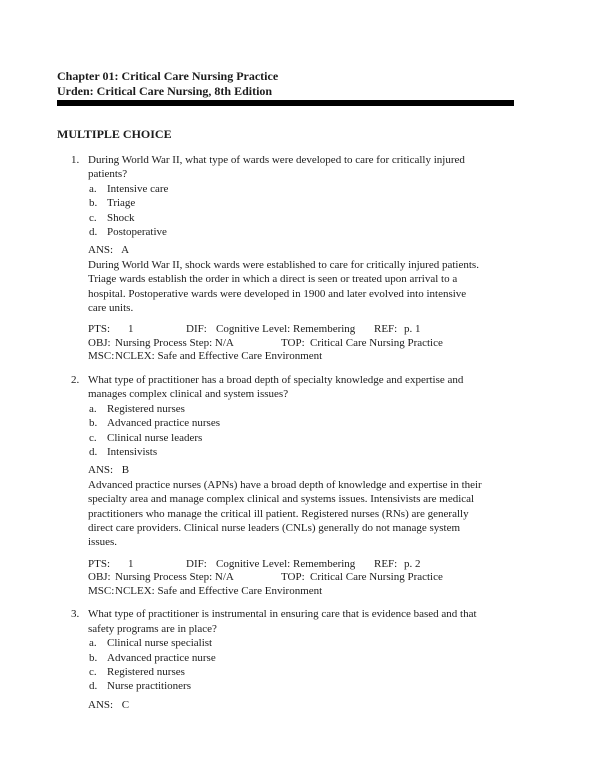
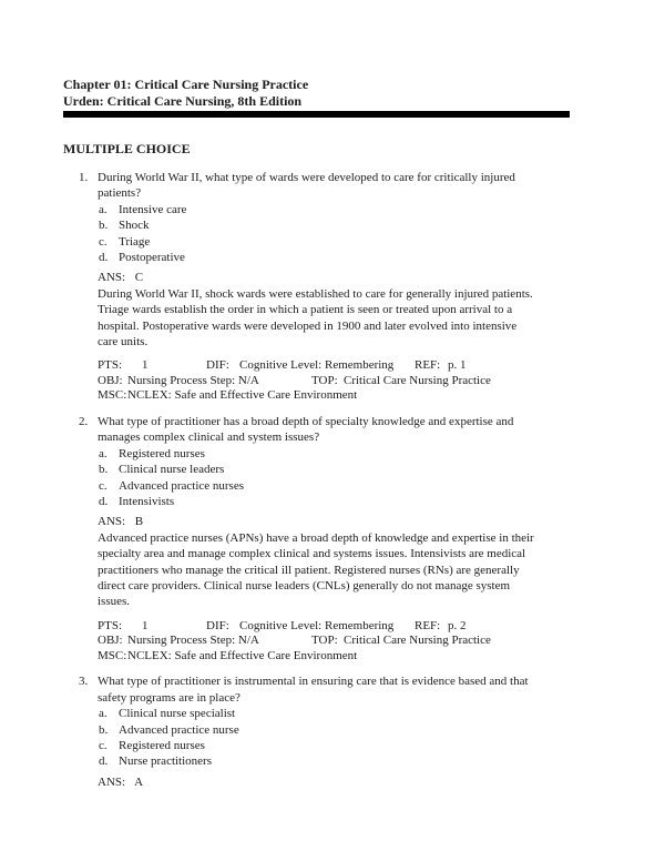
  Chapter 01: Critical Care Nursing Practice
  Urden: Critical Care Nursing, 8th Edition
  MULTIPLE CHOICE
  1.
  During World War II, what type of wards were developed to care for critically injured
  patients?
  a.
  Intensive care
  b.
- Triage
+ Shock
  c.
- Shock
+ Triage
  d.
  Postoperative
- ANS: A
+ ANS: C
- During World War II, shock wards were established to care for critically injured patients.
+ During World War II, shock wards were established to care for generally injured patients.
- Triage wards establish the order in which a direct is seen or treated upon arrival to a
+ Triage wards establish the order in which a patient is seen or treated upon arrival to a
  hospital. Postoperative wards were developed in 1900 and later evolved into intensive
  care units.
  PTS:
  1
  DIF:
  Cognitive Level: Remembering
  REF:
  p. 1
  OBJ:
  Nursing Process Step: N/A
  TOP:
  Critical Care Nursing Practice
  MSC:
  NCLEX: Safe and Effective Care Environment
  2.
  What type of practitioner has a broad depth of specialty knowledge and expertise and
  manages complex clinical and system issues?
  a.
  Registered nurses
  b.
- Advanced practice nurses
+ Clinical nurse leaders
  c.
- Clinical nurse leaders
+ Advanced practice nurses
  d.
  Intensivists
  ANS: B
  Advanced practice nurses (APNs) have a broad depth of knowledge and expertise in their
  specialty area and manage complex clinical and systems issues. Intensivists are medical
  practitioners who manage the critical ill patient. Registered nurses (RNs) are generally
  direct care providers. Clinical nurse leaders (CNLs) generally do not manage system
  issues.
  PTS:
  1
  DIF:
  Cognitive Level: Remembering
  REF:
  p. 2
  OBJ:
  Nursing Process Step: N/A
  TOP:
  Critical Care Nursing Practice
  MSC:
  NCLEX: Safe and Effective Care Environment
  3.
  What type of practitioner is instrumental in ensuring care that is evidence based and that
  safety programs are in place?
  a.
  Clinical nurse specialist
  b.
  Advanced practice nurse
  c.
  Registered nurses
  d.
  Nurse practitioners
- ANS: C
+ ANS: A
